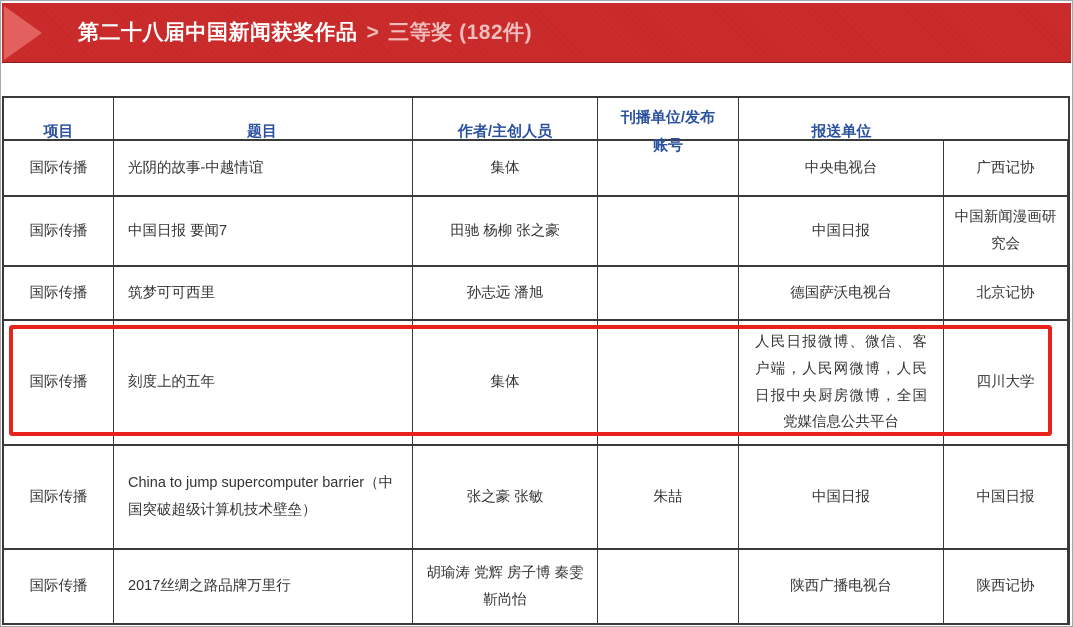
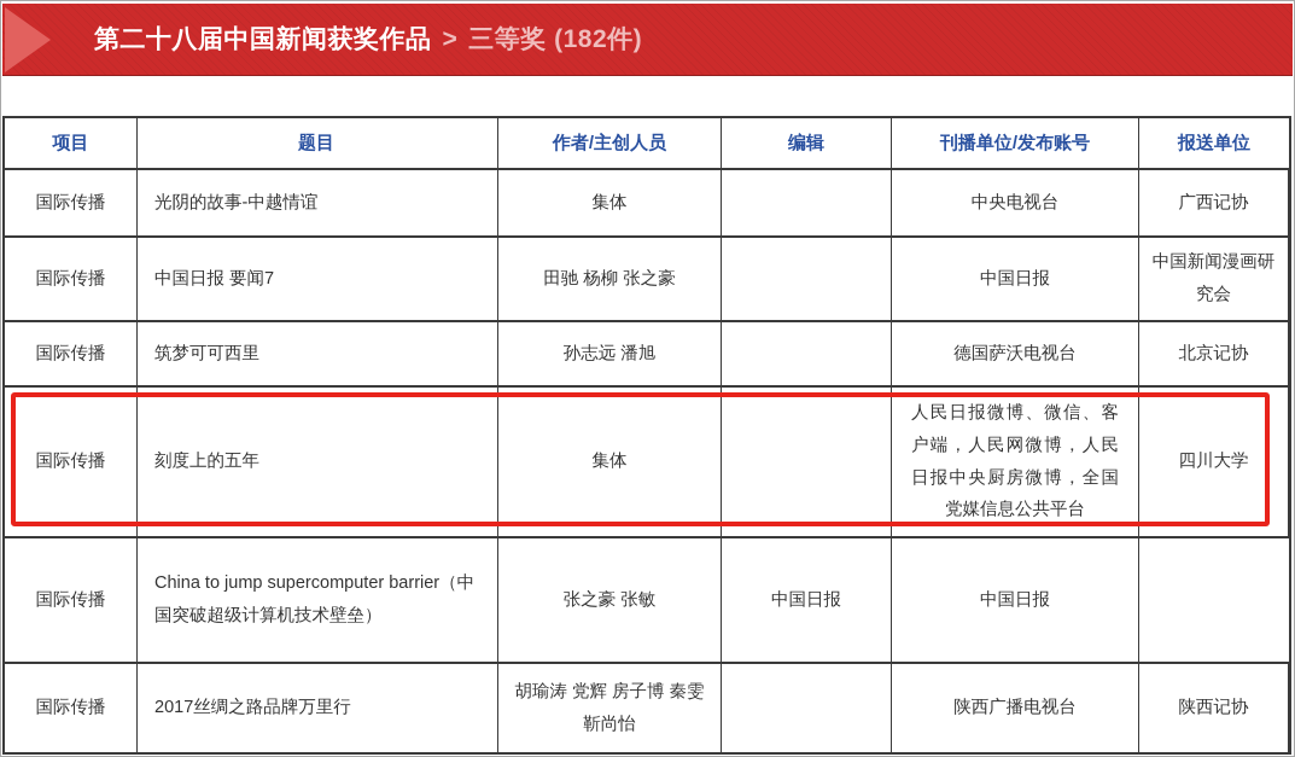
  第二十八届中国新闻获奖作品
  >
  三等奖 (182件)
  项目
  题目
  作者/主创人员
+ 编辑
  刊播单位/发布账号
  报送单位
  国际传播
  光阴的故事-中越情谊
  集体
  中央电视台
  广西记协
  国际传播
  中国日报 要闻7
  田驰 杨柳 张之豪
  中国日报
  中国新闻漫画研究会
  国际传播
  筑梦可可西里
  孙志远 潘旭
  德国萨沃电视台
  北京记协
  国际传播
  刻度上的五年
  集体
  人民日报微博、微信、客户端，人民网微博，人民日报中央厨房微博，全国党媒信息公共平台
  四川大学
  国际传播
  China to jump supercomputer barrier（中国突破超级计算机技术壁垒）
  张之豪 张敏
- 朱喆
  中国日报
  中国日报
  国际传播
  2017丝绸之路品牌万里行
  胡瑜涛 党辉 房子博 秦雯 靳尚怡
  陕西广播电视台
  陕西记协
